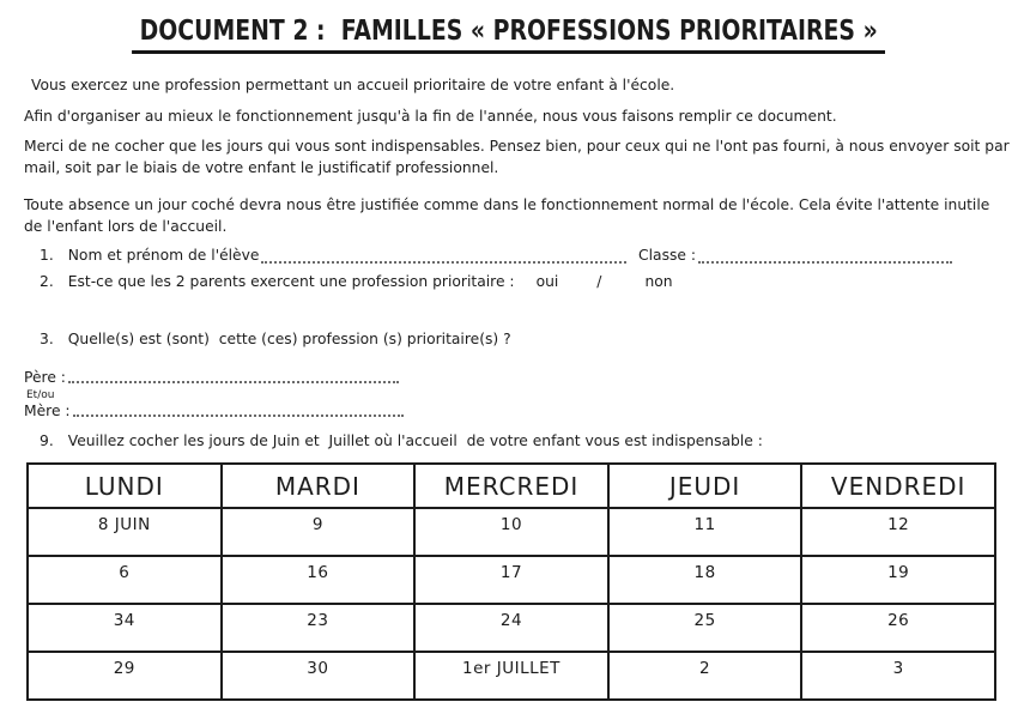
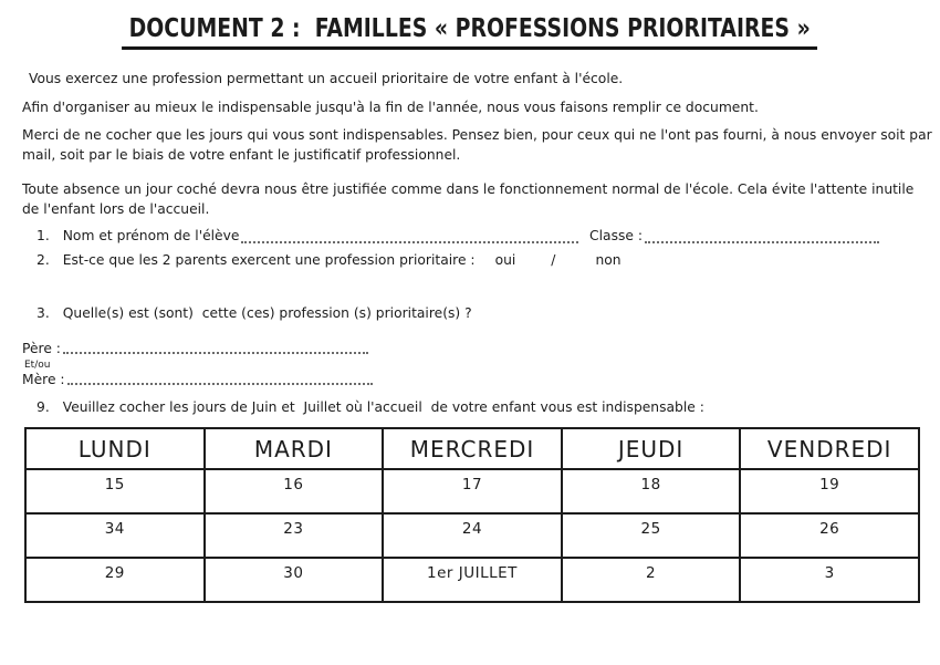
  DOCUMENT 2 : FAMILLES « PROFESSIONS PRIORITAIRES »
  Vous exercez une profession permettant un accueil prioritaire de votre enfant à l'école.
- Afin d'organiser au mieux le fonctionnement jusqu'à la fin de l'année, nous vous faisons remplir ce document.
+ Afin d'organiser au mieux le indispensable jusqu'à la fin de l'année, nous vous faisons remplir ce document.
  Merci de ne cocher que les jours qui vous sont indispensables. Pensez bien, pour ceux qui ne l'ont pas fourni, à nous envoyer soit par mail, soit par le biais de votre enfant le justificatif professionnel.
  Toute absence un jour coché devra nous être justifiée comme dans le fonctionnement normal de l'école. Cela évite l'attente inutile de l'enfant lors de l'accueil.
  1.
  Nom et prénom de l'élève
  Classe :
  2.
  Est-ce que les 2 parents exercent une profession prioritaire :
  oui
  /
  non
  3.
  Quelle(s) est (sont) cette (ces) profession (s) prioritaire(s) ?
  Père :
  Et/ou
  Mère :
  9.
  Veuillez cocher les jours de Juin et Juillet où l'accueil de votre enfant vous est indispensable :
  LUNDI	MARDI	MERCREDI	JEUDI	VENDREDI
- 8 JUIN	9	10	11	12
- 6	16	17	18	19
+ 15	16	17	18	19
  34	23	24	25	26
  29	30	1er JUILLET	2	3
